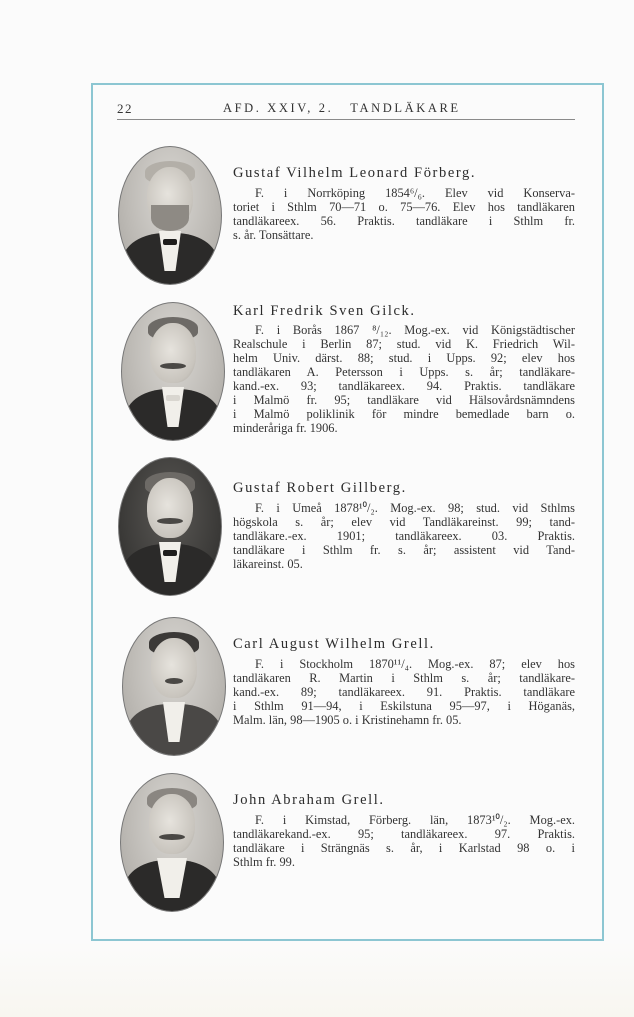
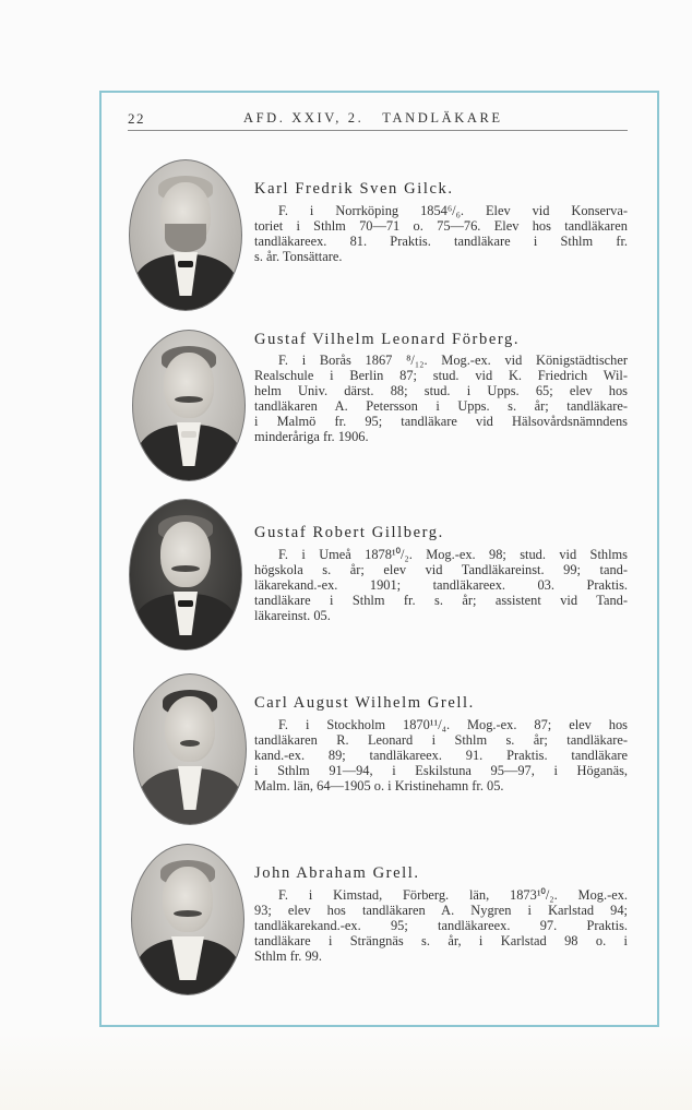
  22
  AFD. XXIV, 2. TANDLÄKARE
- Gustaf Vilhelm Leonard Förberg.
+ Karl Fredrik Sven Gilck.
  F. i Norrköping 1854⁶/₆. Elev vid Konserva-
  toriet i Sthlm 70—71 o. 75—76. Elev hos tandläkaren
- tandläkareex. 56. Praktis. tandläkare i Sthlm fr.
+ tandläkareex. 81. Praktis. tandläkare i Sthlm fr.
  s. år. Tonsättare.
- Karl Fredrik Sven Gilck.
+ Gustaf Vilhelm Leonard Förberg.
  F. i Borås 1867 ⁸/₁₂. Mog.-ex. vid Königstädtischer
  Realschule i Berlin 87; stud. vid K. Friedrich Wil-
- helm Univ. därst. 88; stud. i Upps. 92; elev hos
+ helm Univ. därst. 88; stud. i Upps. 65; elev hos
  tandläkaren A. Petersson i Upps. s. år; tandläkare-
- kand.-ex. 93; tandläkareex. 94. Praktis. tandläkare
  i Malmö fr. 95; tandläkare vid Hälsovårdsnämndens
- i Malmö poliklinik för mindre bemedlade barn o.
  minderåriga fr. 1906.
  Gustaf Robert Gillberg.
  F. i Umeå 1878¹⁰/₂. Mog.-ex. 98; stud. vid Sthlms
  högskola s. år; elev vid Tandläkareinst. 99; tand-
- tandläkare.-ex. 1901; tandläkareex. 03. Praktis.
+ läkarekand.-ex. 1901; tandläkareex. 03. Praktis.
  tandläkare i Sthlm fr. s. år; assistent vid Tand-
  läkareinst. 05.
  Carl August Wilhelm Grell.
  F. i Stockholm 1870¹¹/₄. Mog.-ex. 87; elev hos
- tandläkaren R. Martin i Sthlm s. år; tandläkare-
+ tandläkaren R. Leonard i Sthlm s. år; tandläkare-
  kand.-ex. 89; tandläkareex. 91. Praktis. tandläkare
  i Sthlm 91—94, i Eskilstuna 95—97, i Höganäs,
- Malm. län, 98—1905 o. i Kristinehamn fr. 05.
+ Malm. län, 64—1905 o. i Kristinehamn fr. 05.
  John Abraham Grell.
  F. i Kimstad, Förberg. län, 1873¹⁰/₂. Mog.-ex.
+ 93; elev hos tandläkaren A. Nygren i Karlstad 94;
  tandläkarekand.-ex. 95; tandläkareex. 97. Praktis.
  tandläkare i Strängnäs s. år, i Karlstad 98 o. i
  Sthlm fr. 99.
